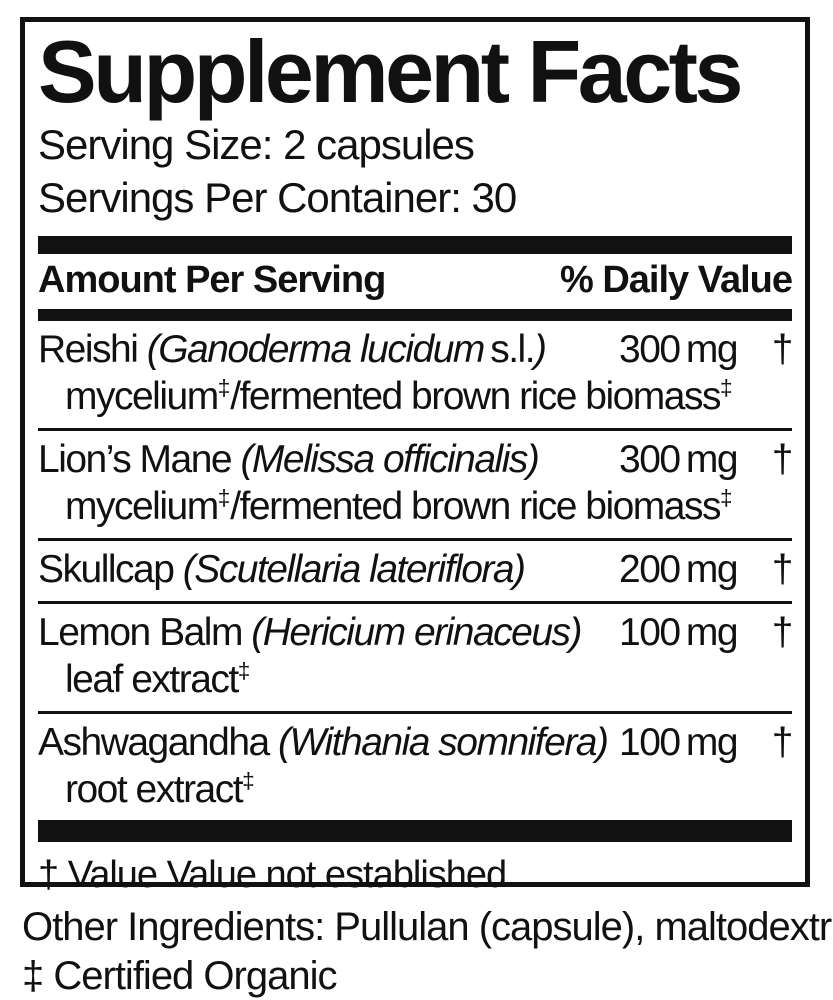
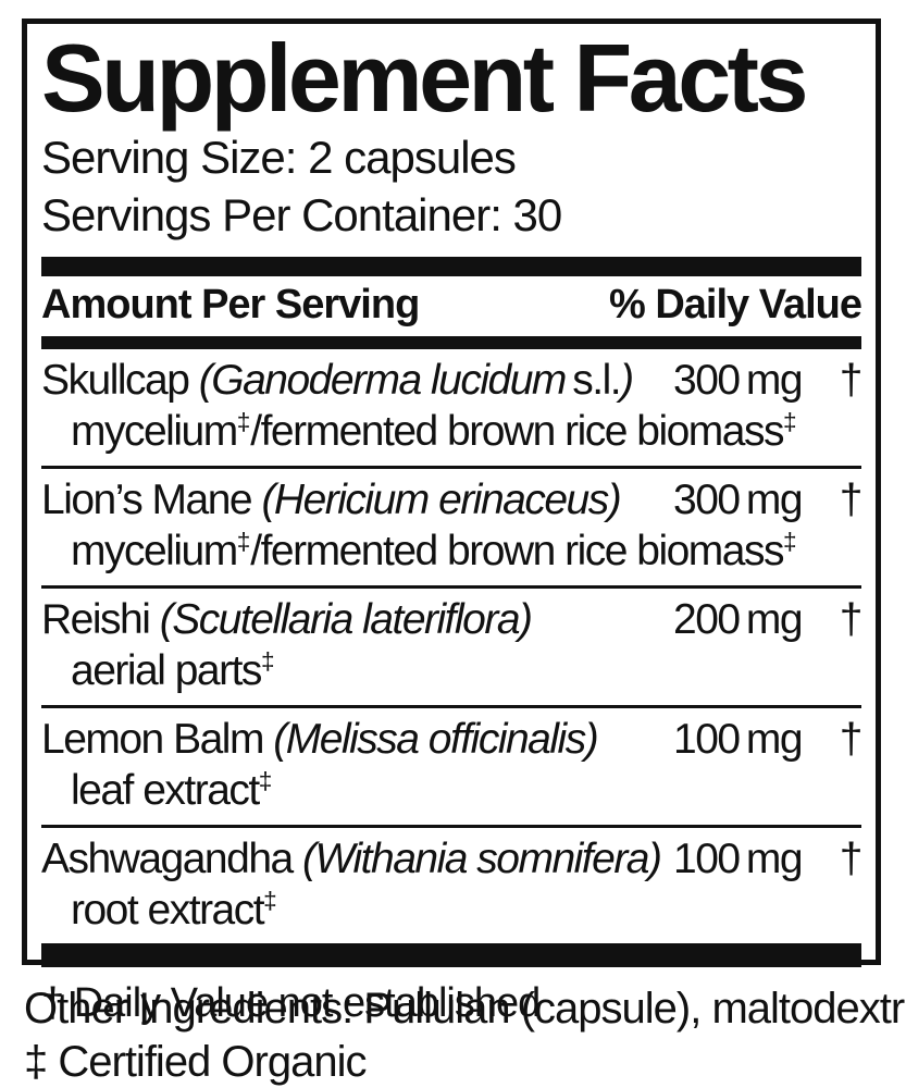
  Supplement Facts
  Serving Size: 2 capsules
  Servings Per Container: 30
  Amount Per Serving
  % Daily Value
- Reishi (Ganoderma lucidum s.l.)
+ Skullcap (Ganoderma lucidum s.l.)
  300 mg
  †
  mycelium‡/fermented brown rice biomass‡
- Lion’s Mane (Melissa officinalis)
+ Lion’s Mane (Hericium erinaceus)
  300 mg
  †
  mycelium‡/fermented brown rice biomass‡
- Skullcap (Scutellaria lateriflora)
+ Reishi (Scutellaria lateriflora)
  200 mg
  †
+ aerial parts‡
- Lemon Balm (Hericium erinaceus)
+ Lemon Balm (Melissa officinalis)
  100 mg
  †
  leaf extract‡
  Ashwagandha (Withania somnifera)
  100 mg
  †
  root extract‡
- † Value Value not established
+ † Daily Value not established
  Other Ingredients: Pullulan (capsule), maltodextr
  ‡ Certified Organic
